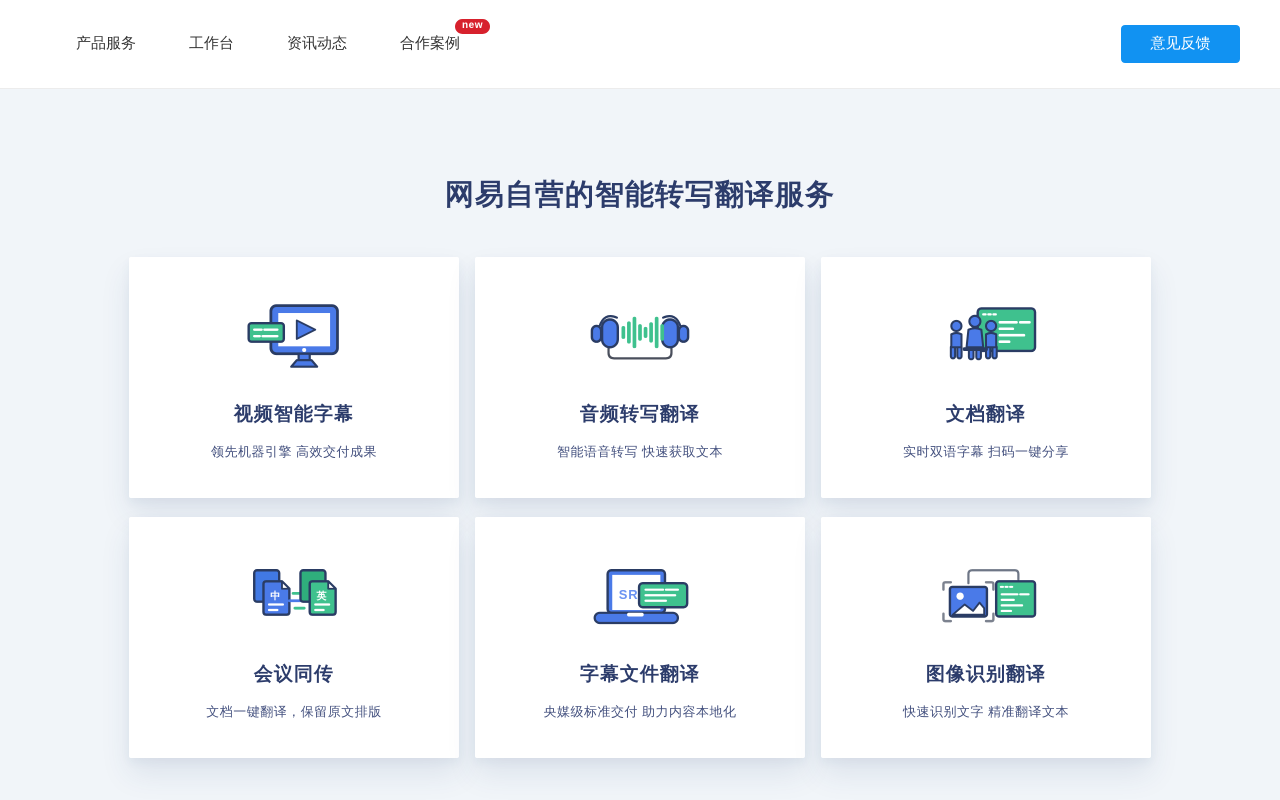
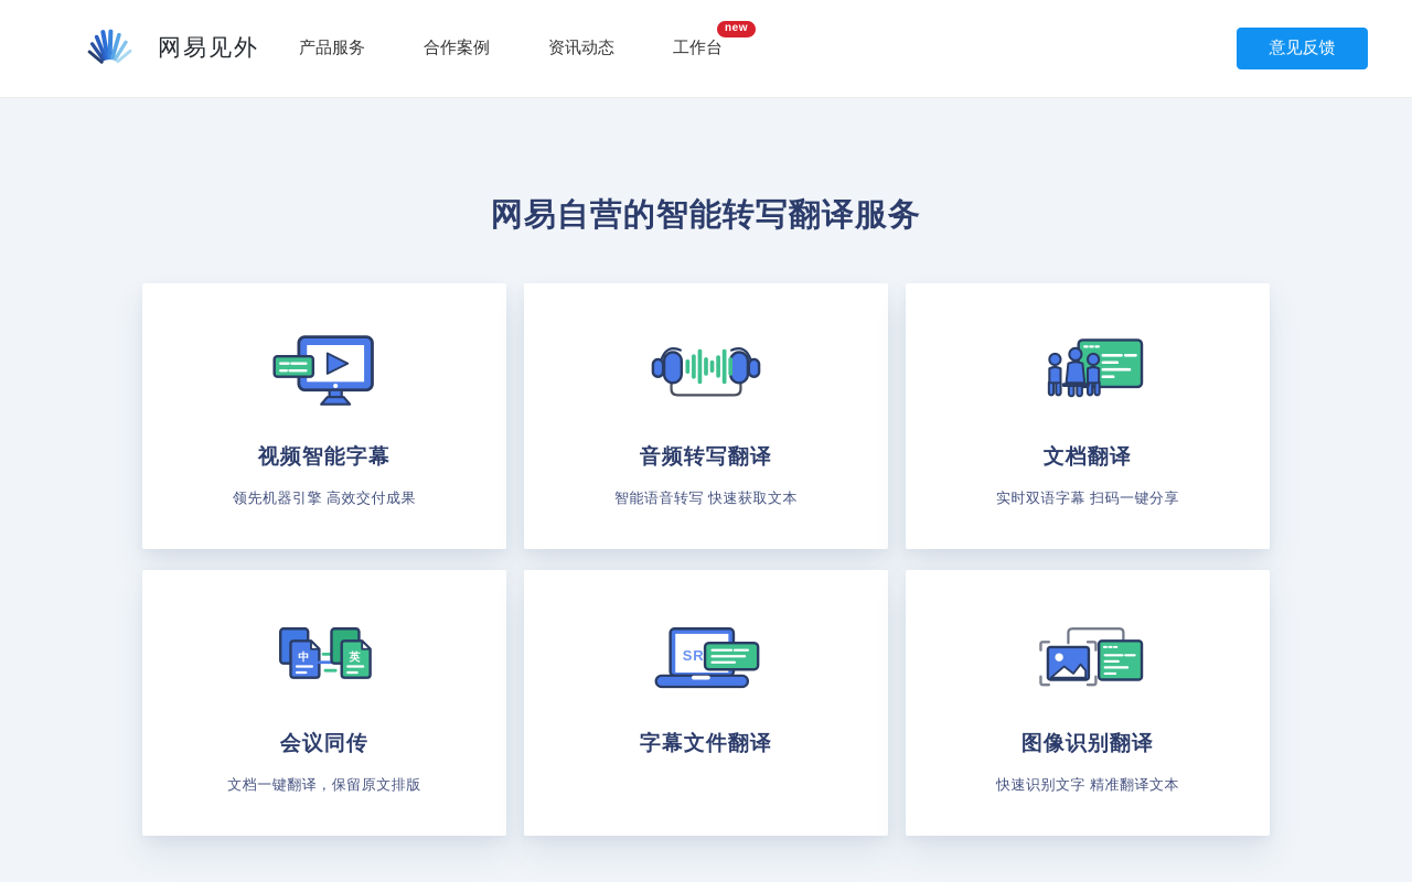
+ 网易见外
  产品服务
- 工作台
+ 合作案例
  资讯动态
- 合作案例
+ 工作台
  new
  意见反馈
  网易自营的智能转写翻译服务
  视频智能字幕
  领先机器引擎 高效交付成果
  音频转写翻译
  智能语音转写 快速获取文本
  文档翻译
  实时双语字幕 扫码一键分享
  中
  英
  会议同传
  文档一键翻译，保留原文排版
  字幕文件翻译
- 央媒级标准交付 助力内容本地化
  图像识别翻译
  快速识别文字 精准翻译文本
